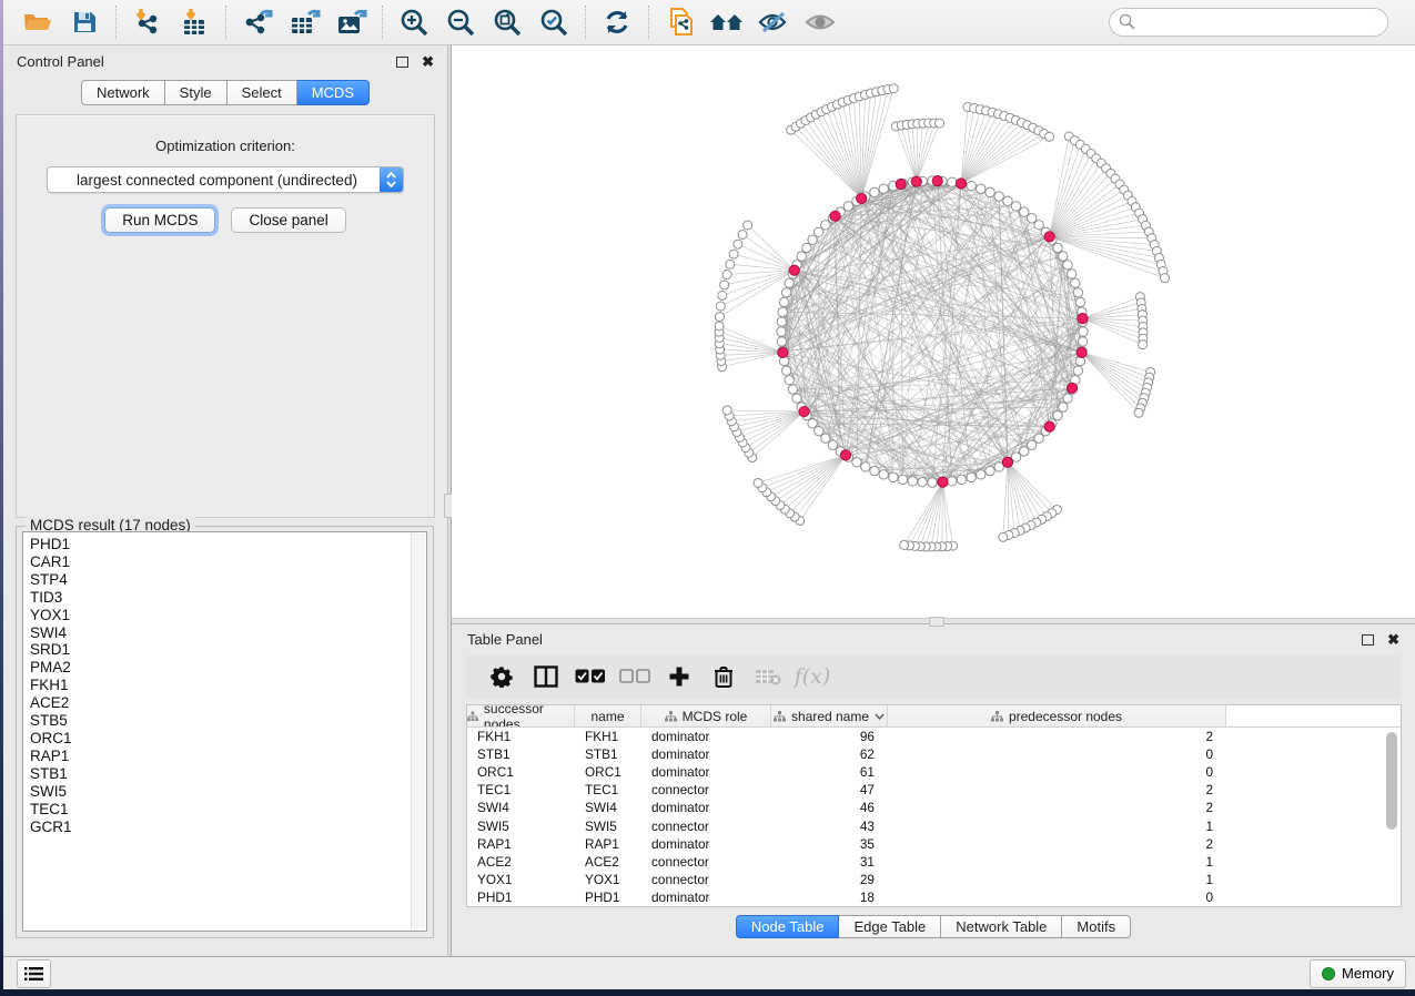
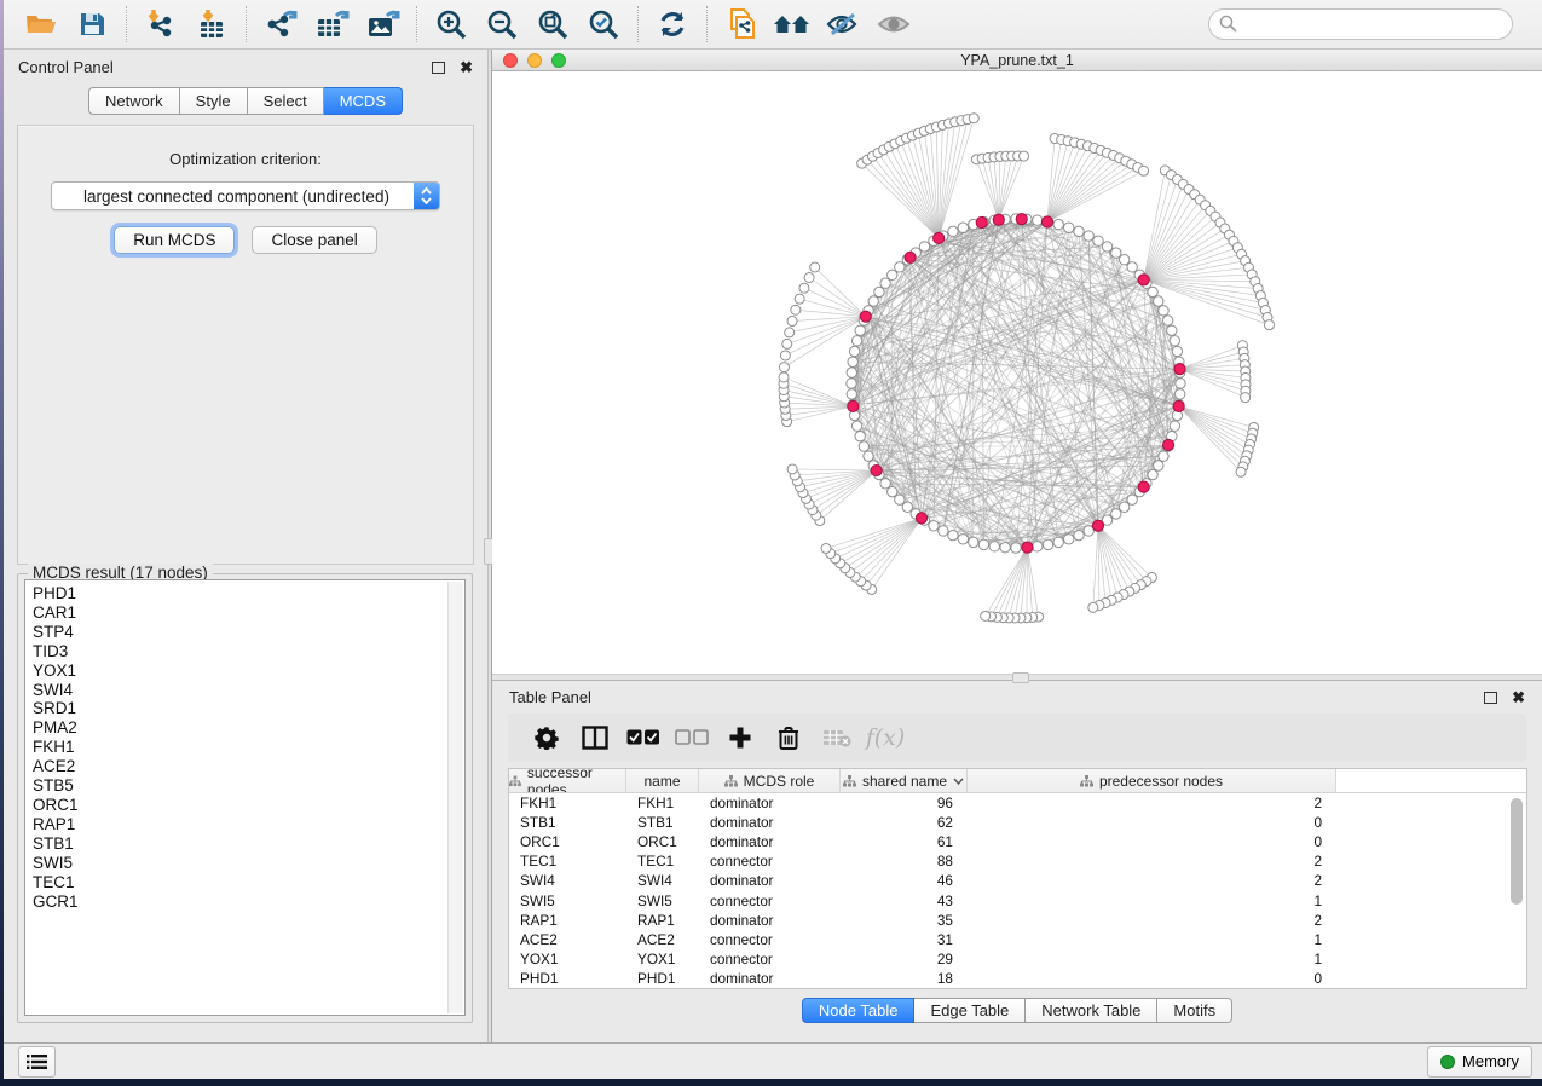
  Control Panel
  ✖
  Network
  Style
  Select
  MCDS
  Optimization criterion:
  largest connected component (undirected)
  Run MCDS
  Close panel
  MCDS result (17 nodes)
  PHD1
  CAR1
  STP4
  TID3
  YOX1
  SWI4
  SRD1
  PMA2
  FKH1
  ACE2
  STB5
  ORC1
  RAP1
  STB1
  SWI5
  TEC1
  GCR1
+ YPA_prune.txt_1
  Table Panel
  ✖
  f(x)
  successor nodes
  name
  MCDS role
  shared name
  predecessor nodes
  FKH1
  FKH1
  dominator
  96
  2
  STB1
  STB1
  dominator
  62
  0
  ORC1
  ORC1
  dominator
  61
  0
  TEC1
  TEC1
  connector
- 47
+ 88
  2
  SWI4
  SWI4
  dominator
  46
  2
  SWI5
  SWI5
  connector
  43
  1
  RAP1
  RAP1
  dominator
  35
  2
  ACE2
  ACE2
  connector
  31
  1
  YOX1
  YOX1
  connector
  29
  1
  PHD1
  PHD1
  dominator
  18
  0
  Node Table
  Edge Table
  Network Table
  Motifs
  Memory
